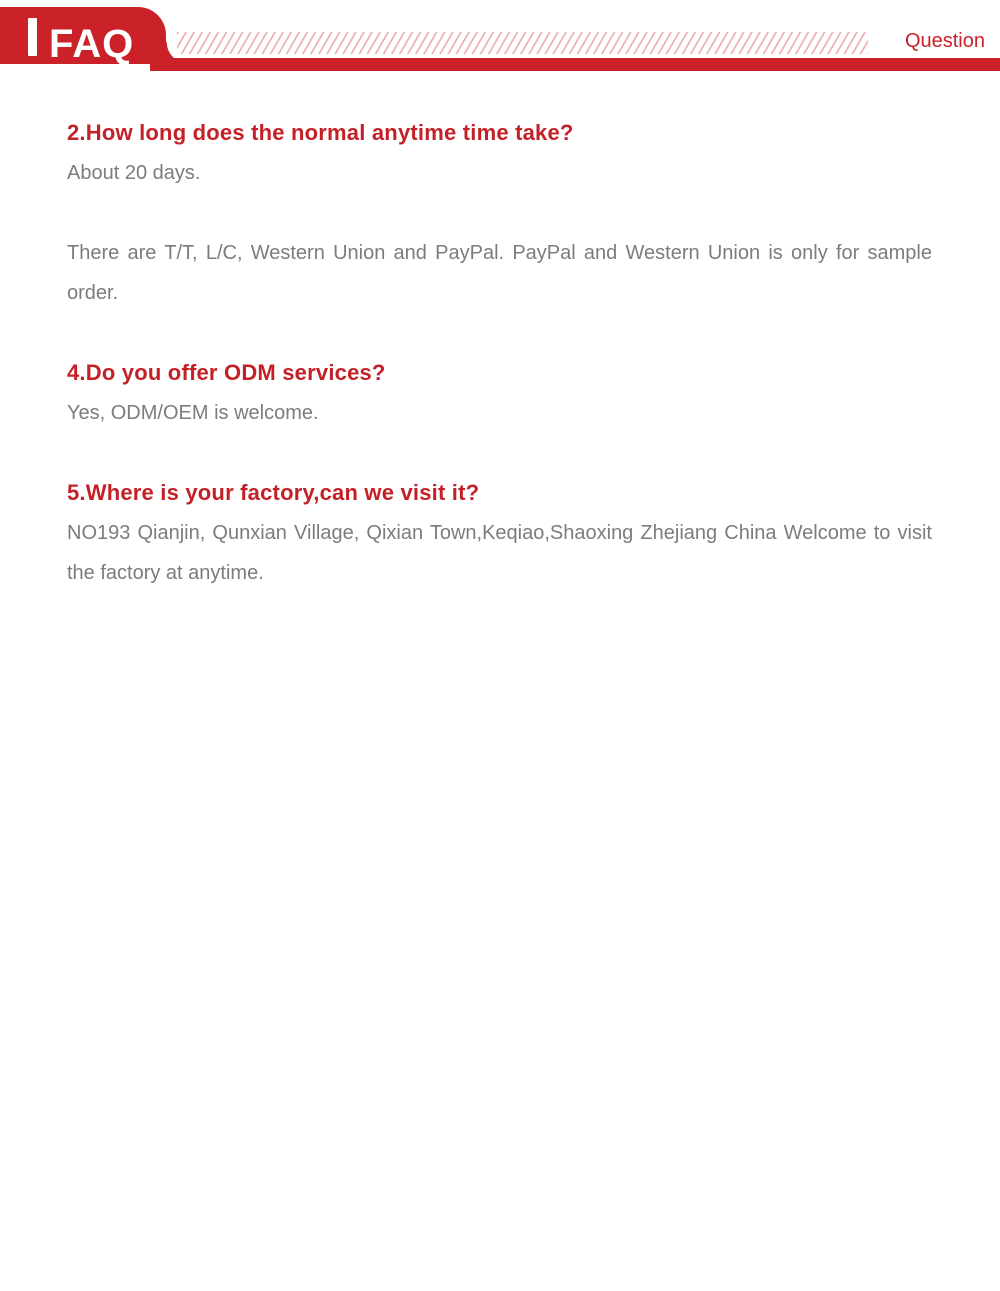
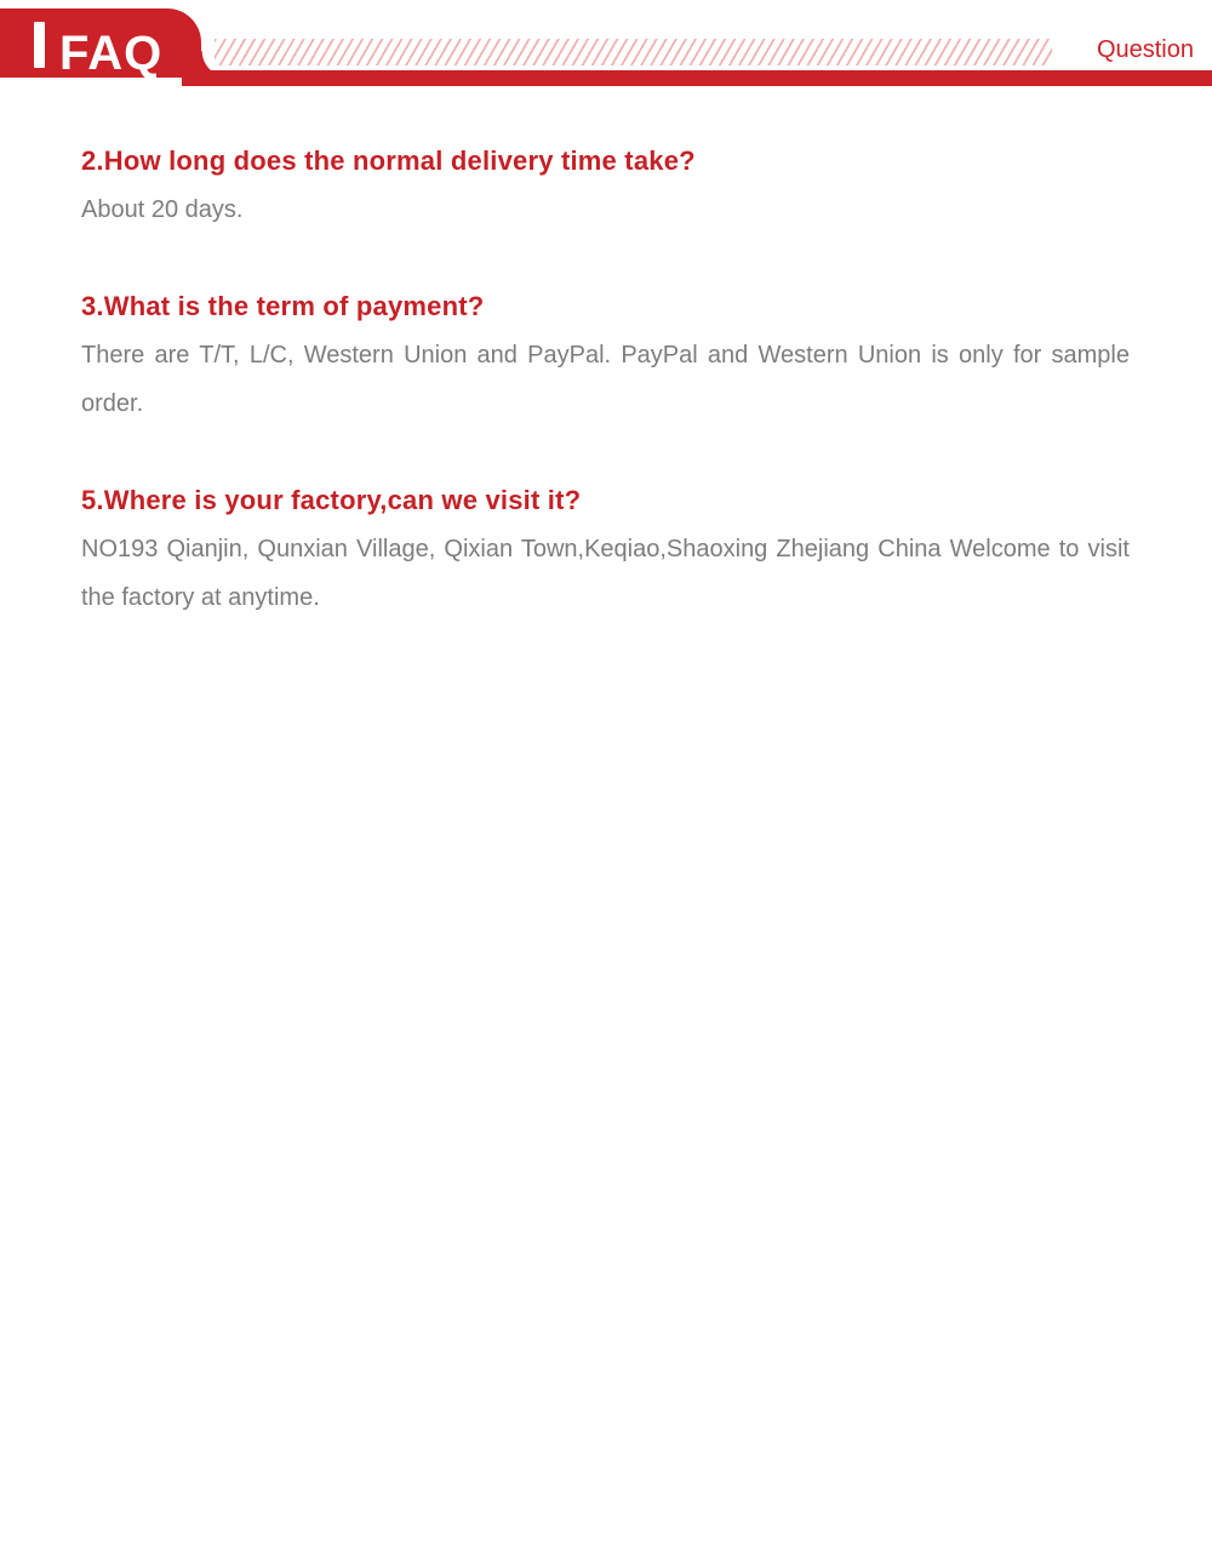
  Question
  FAQ
- 2.How long does the normal anytime time take?
+ 2.How long does the normal delivery time take?
  About 20 days.
+ 3.What is the term of payment?
  There are T/T, L/C, Western Union and PayPal. PayPal and Western Union is only for sample order.
- 4.Do you offer ODM services?
- Yes, ODM/OEM is welcome.
  5.Where is your factory,can we visit it?
  NO193 Qianjin, Qunxian Village, Qixian Town,Keqiao,Shaoxing Zhejiang China Welcome to visit the factory at anytime.
